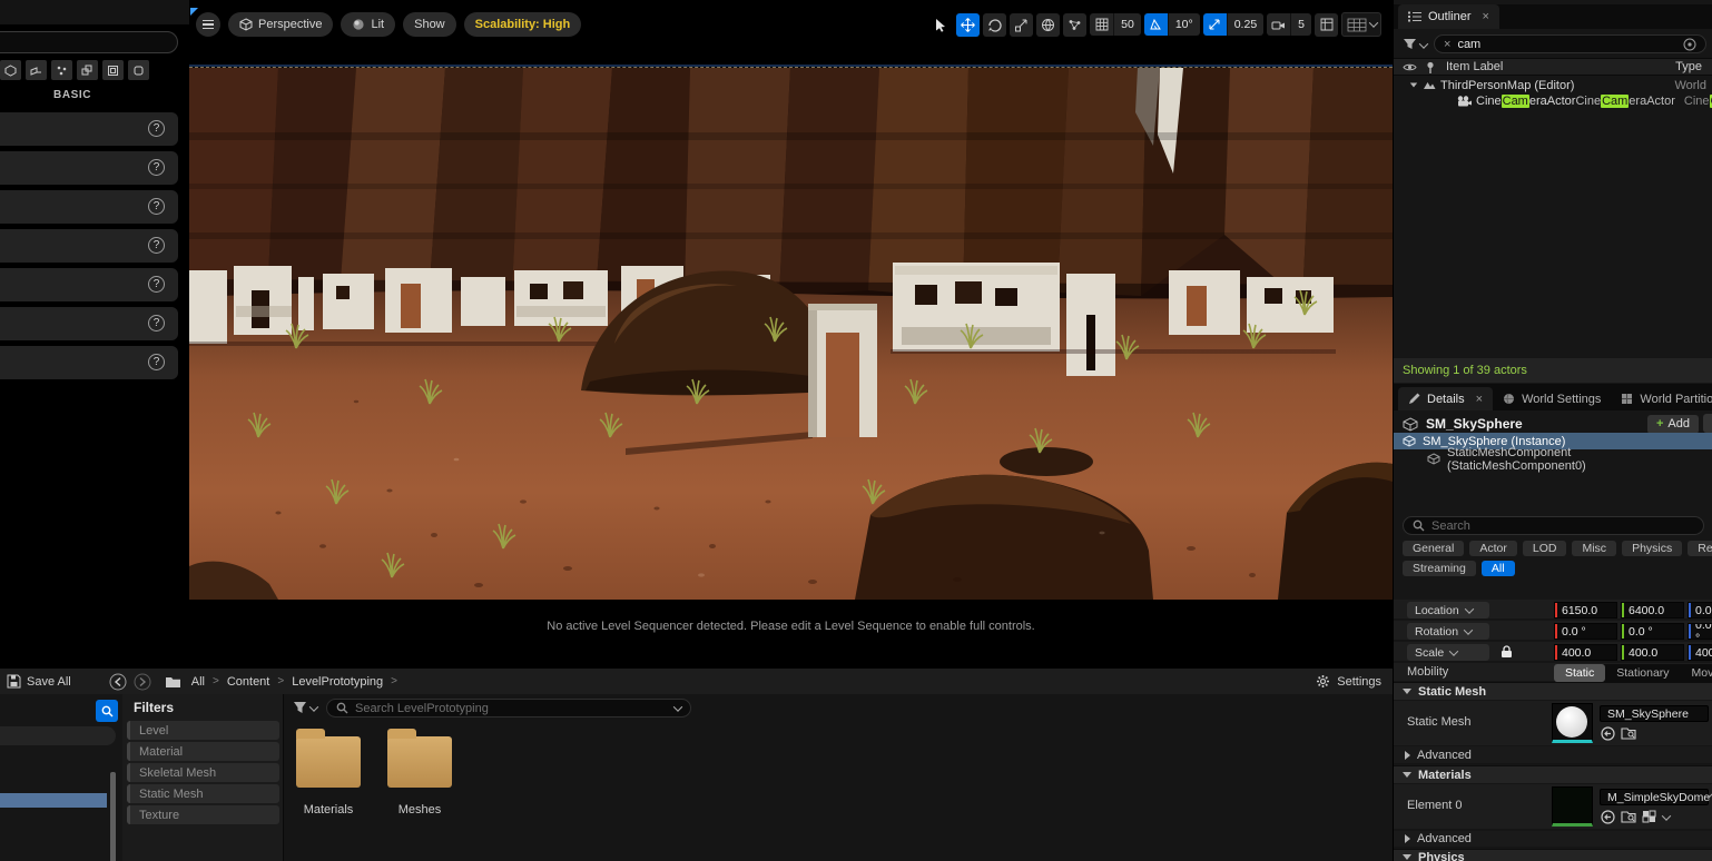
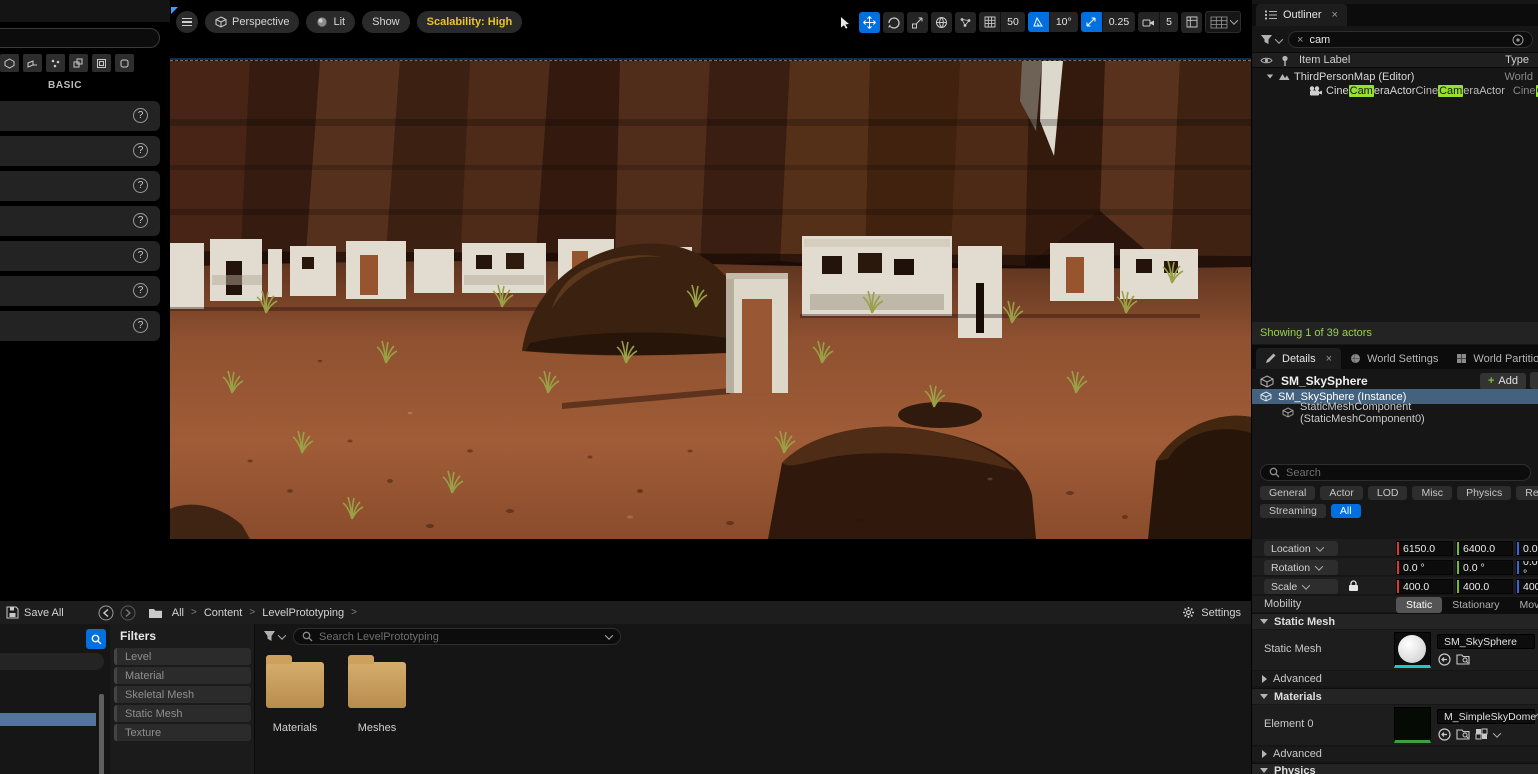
  BASIC
  ?
  ?
  ?
  ?
  ?
  ?
  ?
  Perspective
  Lit
  Show
  Scalability: High
  50
  10°
  0.25
  5
- No active Level Sequencer detected. Please edit a Level Sequence to enable full controls.
  Save All
  All
  >
  Content
  >
  LevelPrototyping
  >
  Settings
  Filters
  Level
  Material
  Skeletal Mesh
  Static Mesh
  Texture
  Search LevelPrototyping
  Materials
  Meshes
  Outliner
  ×
  ×
  cam
  Item Label
  Type
  ThirdPersonMap (Editor)
  World
  CineCameraActor
  CineCameraActor
  Showing 1 of 39 actors
  Details
  ×
  World Settings
  World Partitio
  SM_SkySphere
  +
  Add
  SM_SkySphere (Instance)
  StaticMeshComponent (StaticMeshComponent0)
  Search
  General
  Actor
  LOD
  Misc
  Physics
  Streaming
  All
  Location
  6150.0
  6400.0
  0.0
  Rotation
  0.0 °
  0.0 °
  0.0 °
  Scale
  400.0
  400.0
  Mobility
  Static
  Stationary
  Static Mesh
  Static Mesh
  SM_SkySphere
  Advanced
  Materials
  Element 0
  M_SimpleSkyDome
  Advanced
  Physics
